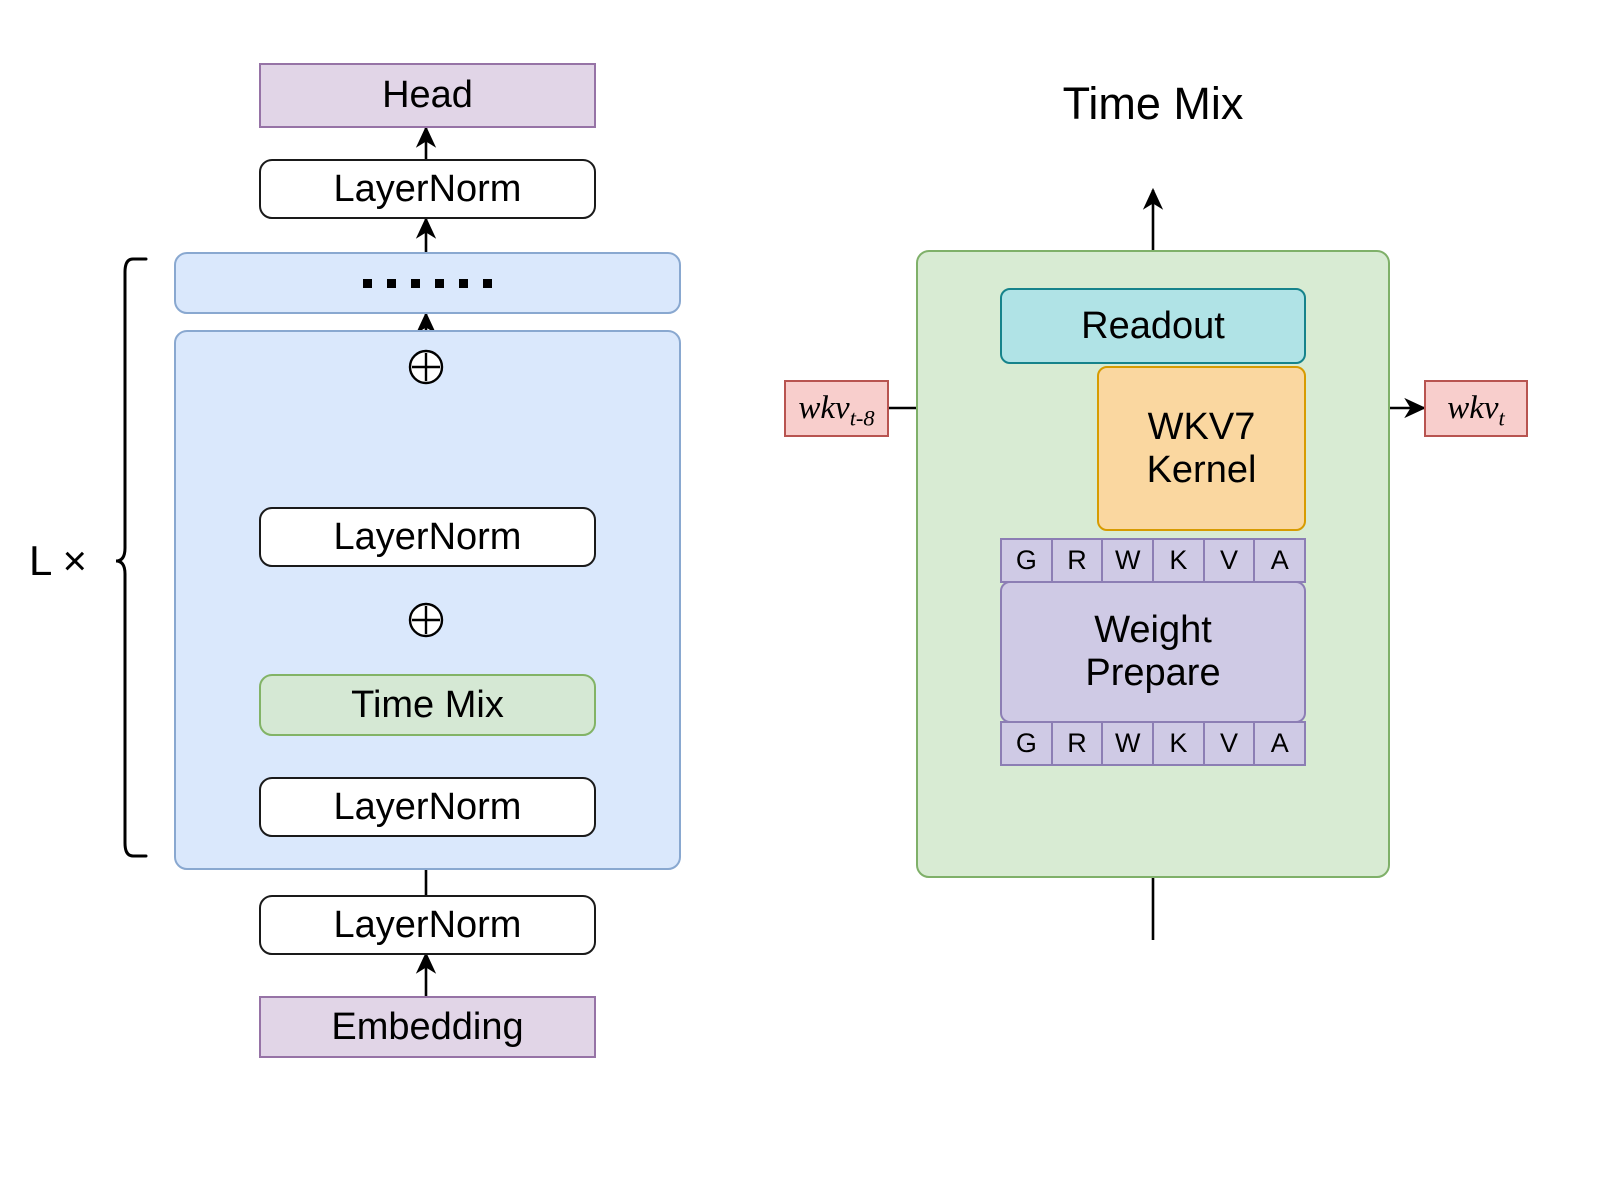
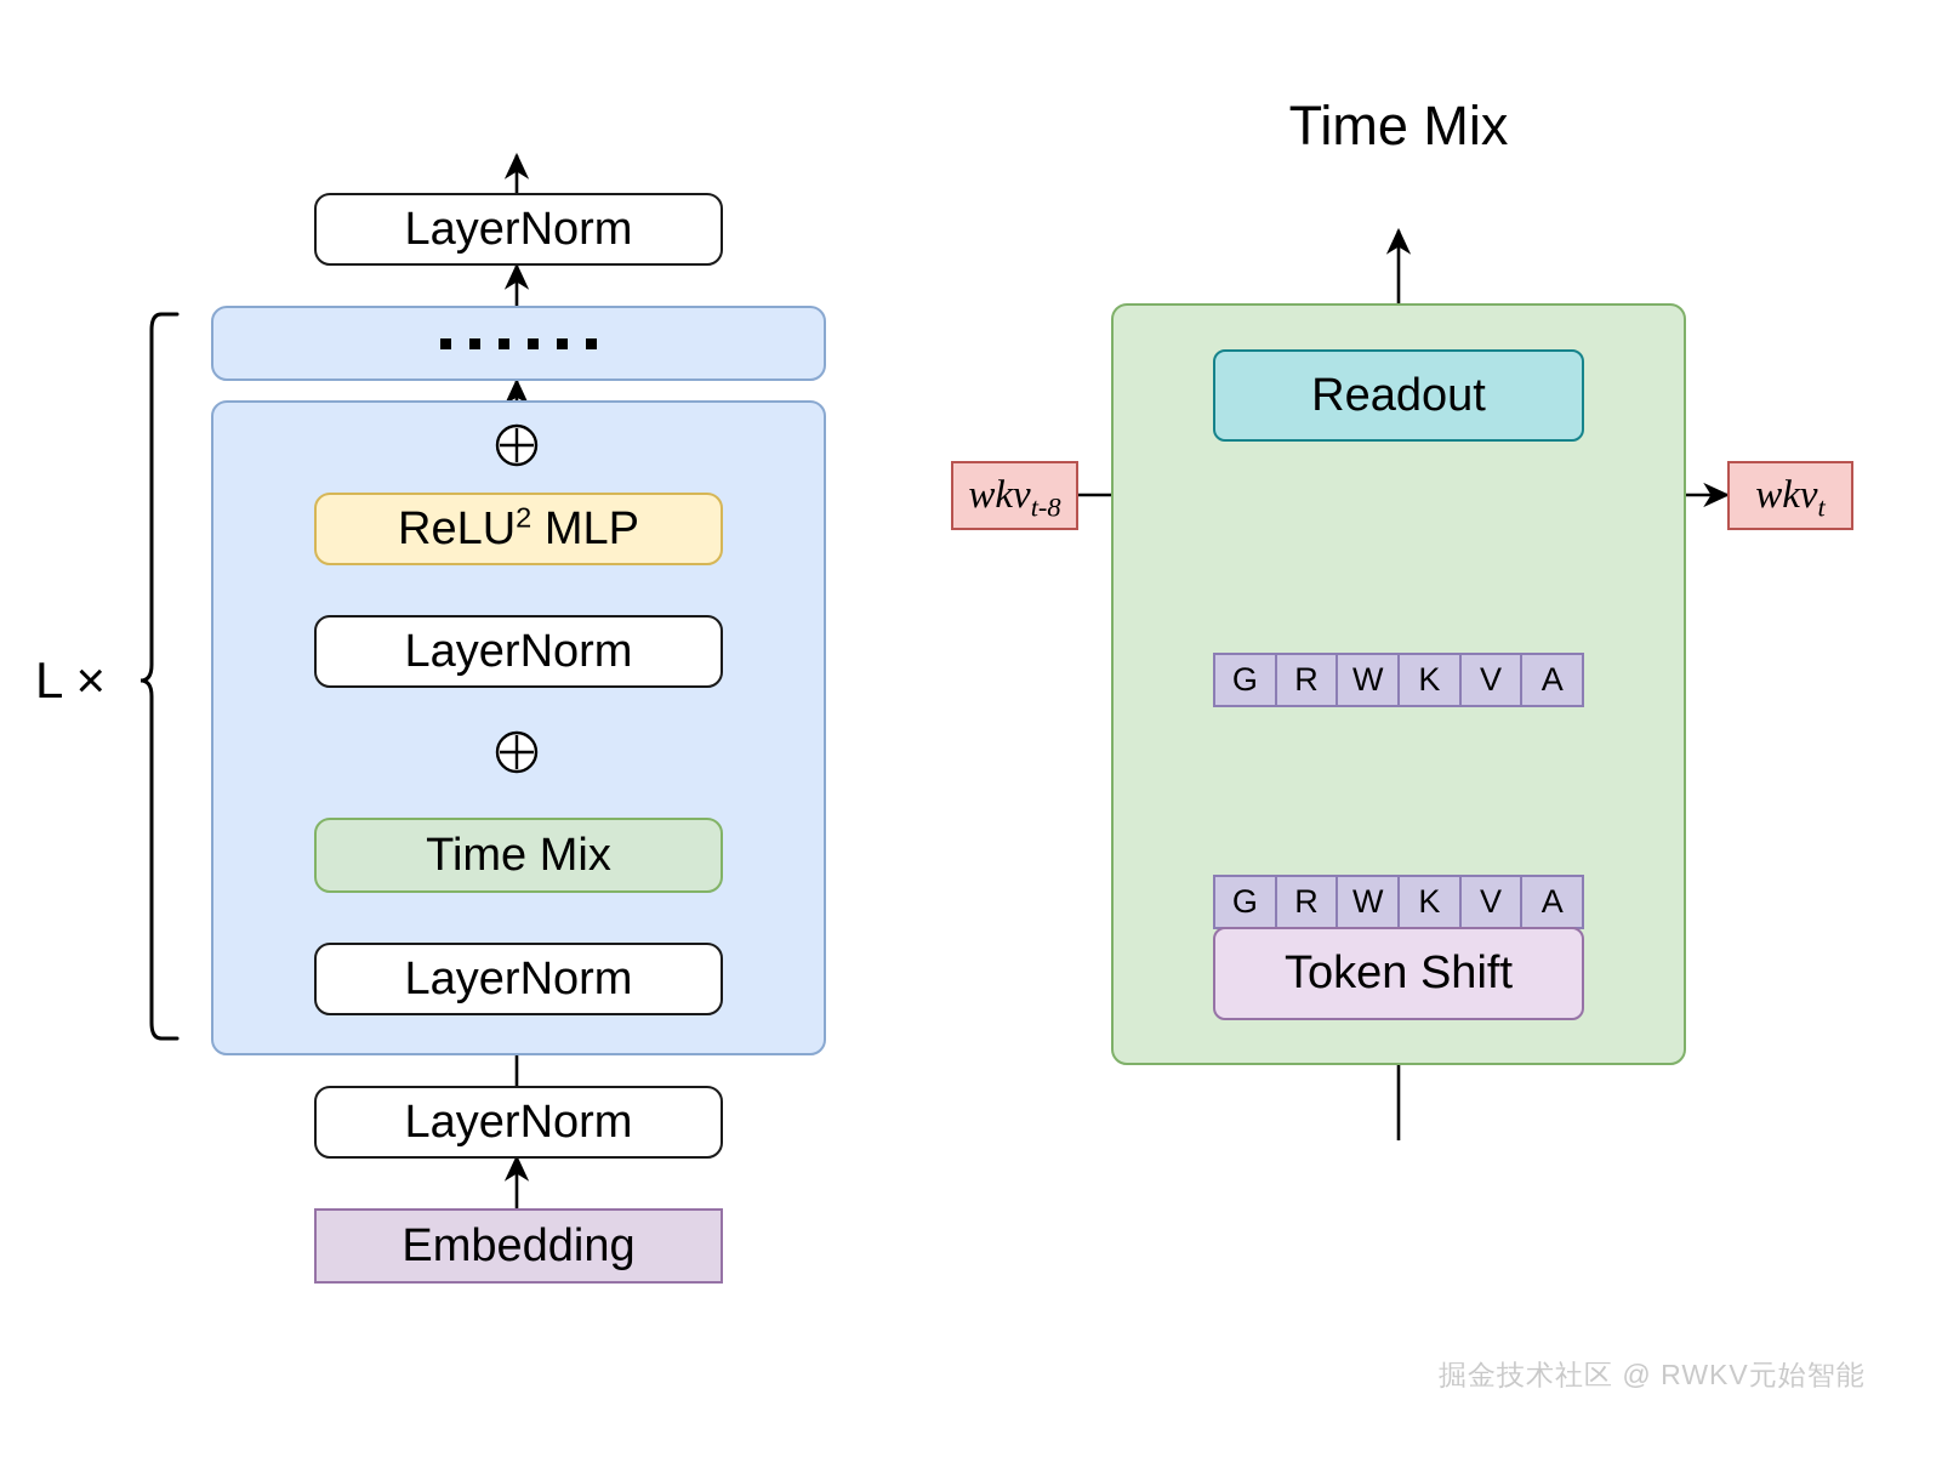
- Head
  LayerNorm
+ ReLU2 MLP
  LayerNorm
  Time Mix
  LayerNorm
  LayerNorm
  Embedding
  L ×
  Time Mix
  Readout
- WKV7
- Kernel
  G
  R
  W
  K
  V
  A
- Weight
- Prepare
  G
  R
  W
  K
  V
  A
+ Token Shift
  wkvt-8
  wkvt
+ 掘金技术社区 @ RWKV元始智能
